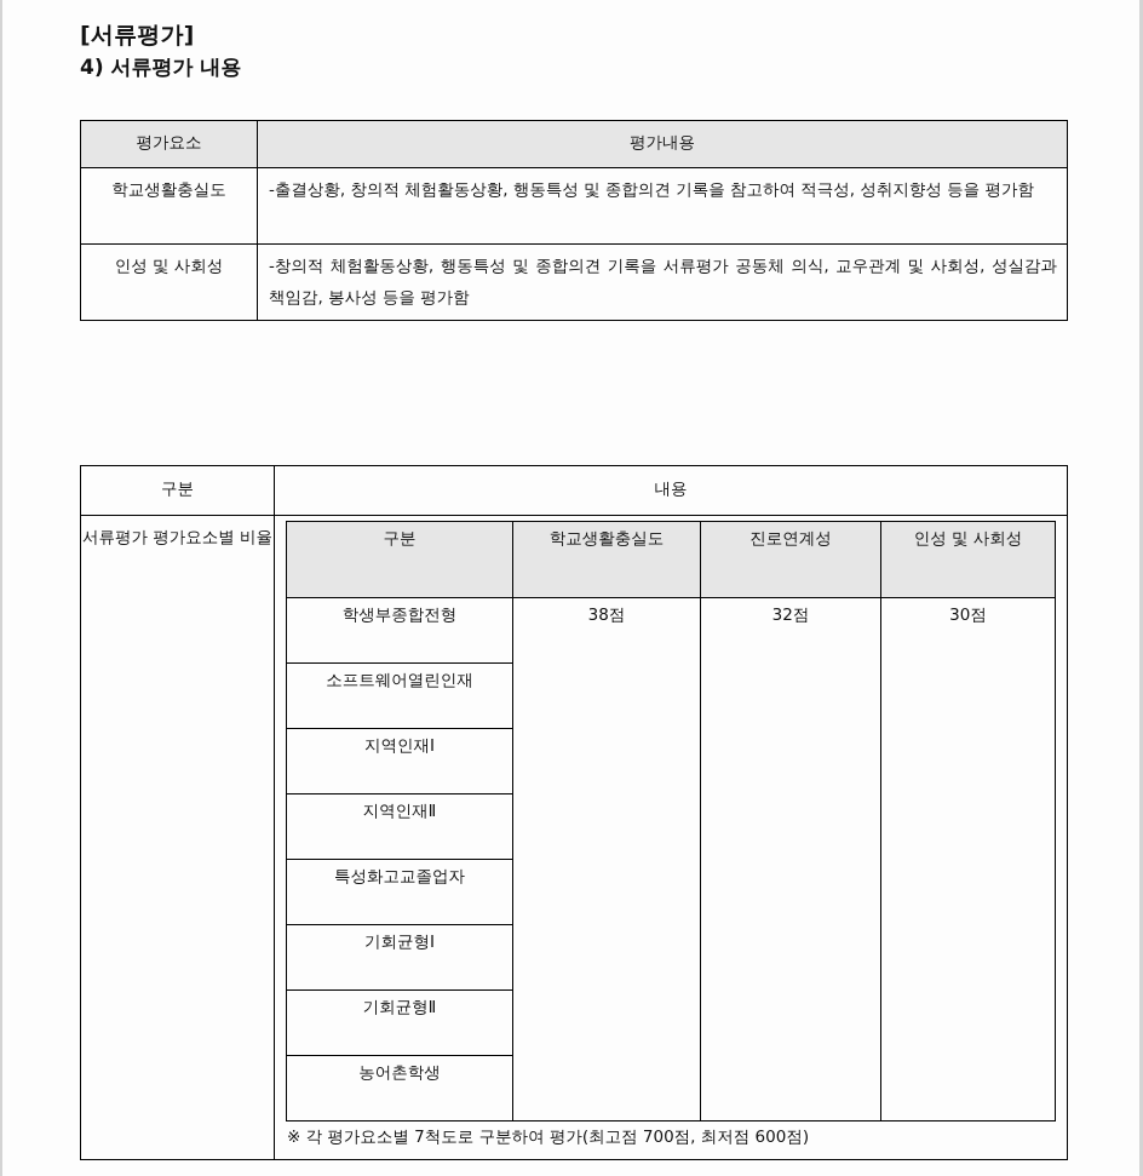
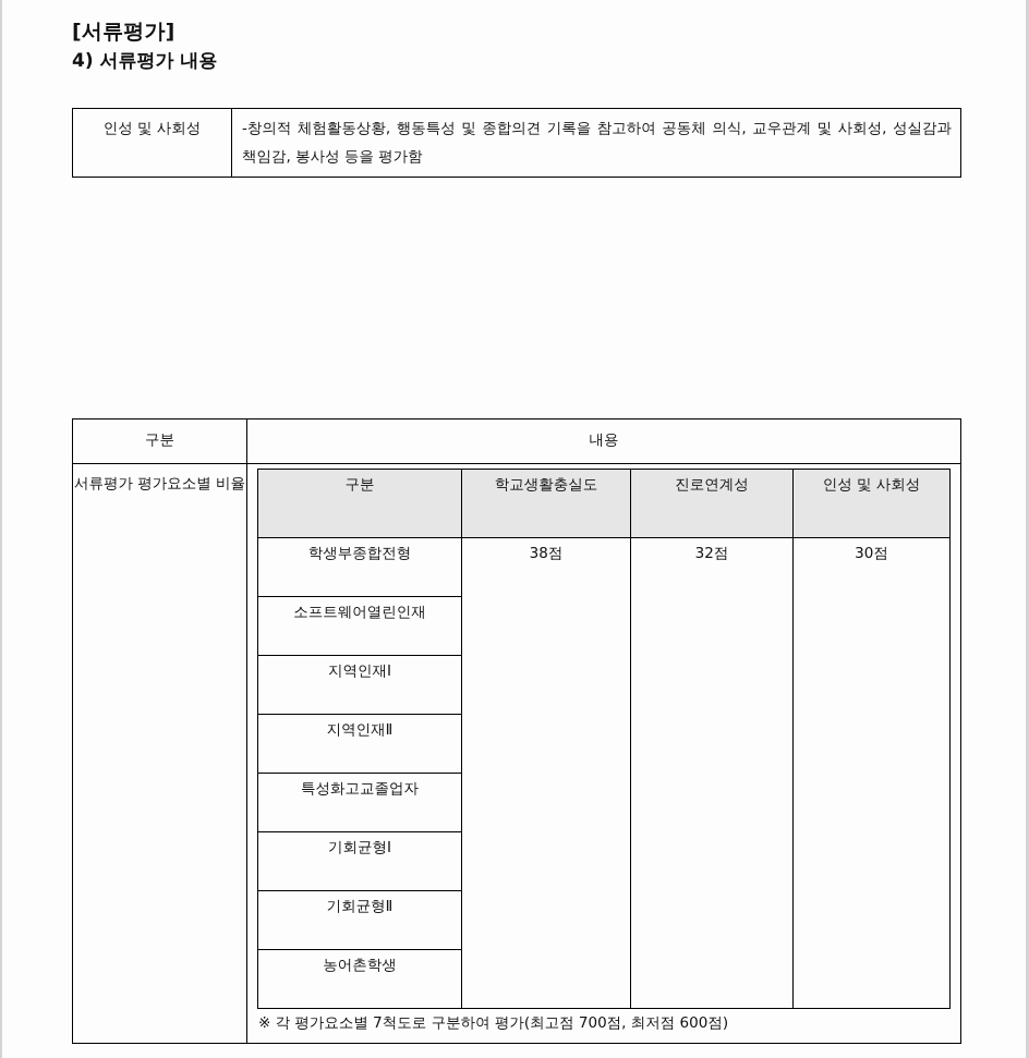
  [서류평가]
  4) 서류평가 내용
- 평가요소	평가내용
- 학교생활충실도	-출결상황, 창의적 체험활동상황, 행동특성 및 종합의견 기록을 참고하여 적극성, 성취지향성 등을 평가함
- 인성 및 사회성	-창의적 체험활동상황, 행동특성 및 종합의견 기록을 서류평가 공동체 의식, 교우관계 및 사회성, 성실감과 책임감, 봉사성 등을 평가함
+ 인성 및 사회성	-창의적 체험활동상황, 행동특성 및 종합의견 기록을 참고하여 공동체 의식, 교우관계 및 사회성, 성실감과 책임감, 봉사성 등을 평가함
  구분	내용
  서류평가 평가요소별 비율
  구분	학교생활충실도	진로연계성	인성 및 사회성
  학생부종합전형	38점	32점	30점
  소프트웨어열린인재
  지역인재Ⅰ
  지역인재Ⅱ
  특성화고교졸업자
  기회균형Ⅰ
  기회균형Ⅱ
  농어촌학생
  	※ 각 평가요소별 7척도로 구분하여 평가(최고점 700점, 최저점 600점)
